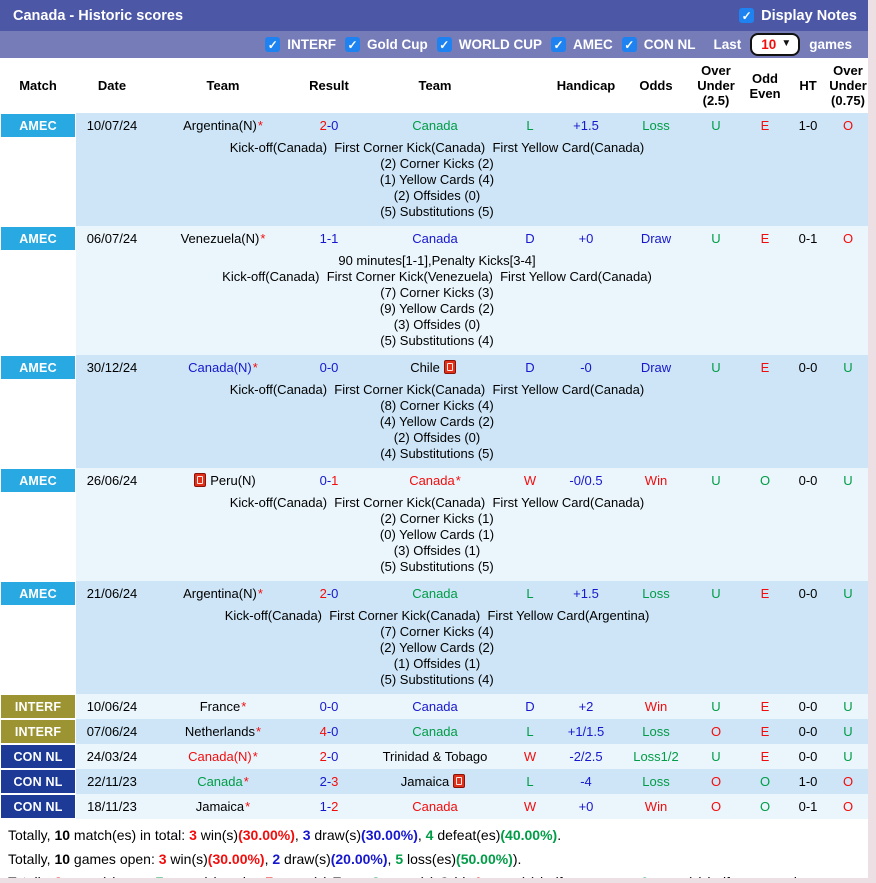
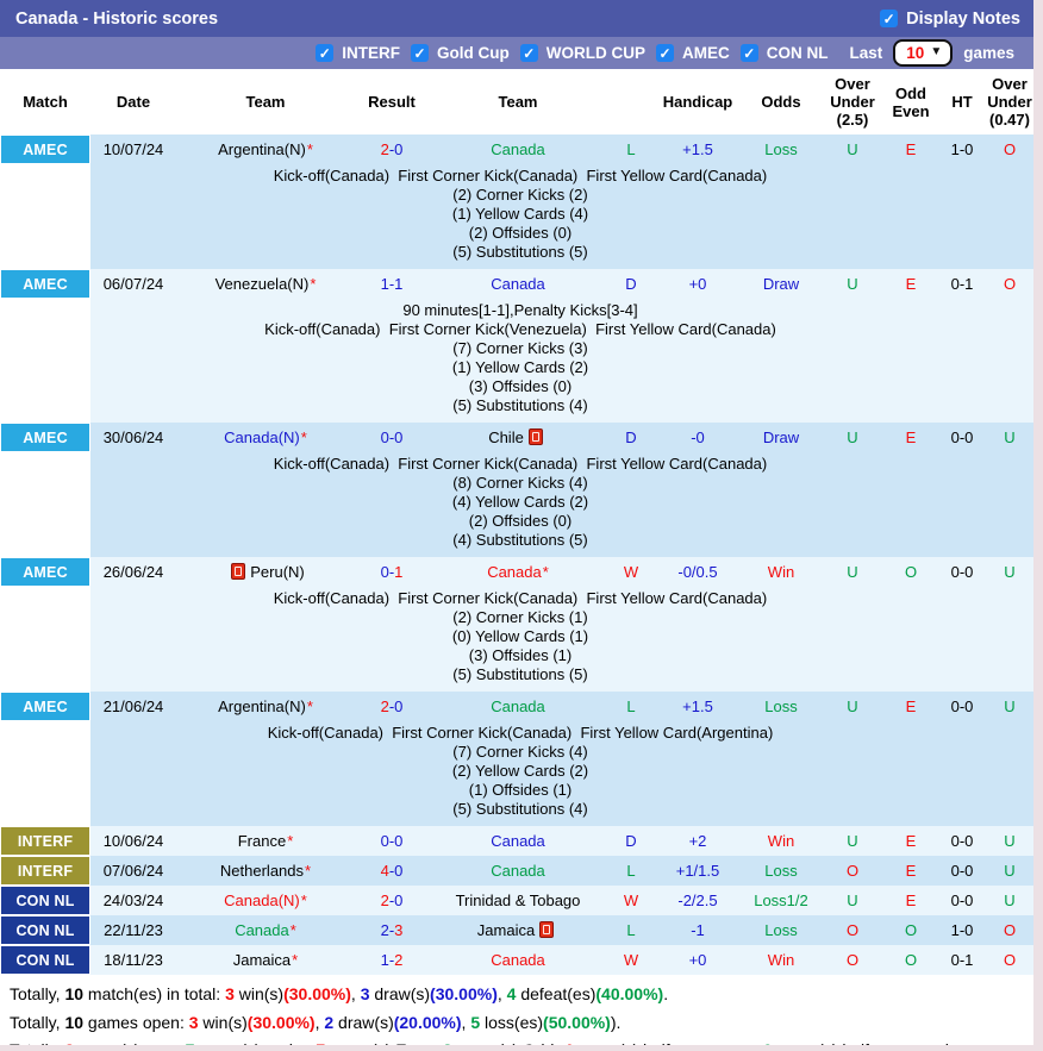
  Canada - Historic scores
  ✓
  Display Notes
  ✓
  INTERF
  ✓
  Gold Cup
  ✓
  WORLD CUP
  ✓
  AMEC
  ✓
  CON NL
  Last
  10
  ▼
  games
- Match	Date	Team	Result	Team		Handicap	Odds	Over Under (2.5)	Odd Even	HT	Over Under (0.75)
+ Match	Date	Team	Result	Team		Handicap	Odds	Over Under (2.5)	Odd Even	HT	Over Under (0.47)
  AMEC	10/07/24	Argentina(N)*	2-0	Canada	L	+1.5	Loss	U	E	1-0	O
  	Kick-off(Canada) First Corner Kick(Canada) First Yellow Card(Canada)(2) Corner Kicks (2)(1) Yellow Cards (4)(2) Offsides (0)(5) Substitutions (5)
  AMEC	06/07/24	Venezuela(N)*	1-1	Canada	D	+0	Draw	U	E	0-1	O
- 	90 minutes[1-1],Penalty Kicks[3-4]Kick-off(Canada) First Corner Kick(Venezuela) First Yellow Card(Canada)(7) Corner Kicks (3)(9) Yellow Cards (2)(3) Offsides (0)(5) Substitutions (4)
+ 	90 minutes[1-1],Penalty Kicks[3-4]Kick-off(Canada) First Corner Kick(Venezuela) First Yellow Card(Canada)(7) Corner Kicks (3)(1) Yellow Cards (2)(3) Offsides (0)(5) Substitutions (4)
- AMEC	30/12/24	Canada(N)*	0-0	Chile	D	-0	Draw	U	E	0-0	U
+ AMEC	30/06/24	Canada(N)*	0-0	Chile	D	-0	Draw	U	E	0-0	U
  	Kick-off(Canada) First Corner Kick(Canada) First Yellow Card(Canada)(8) Corner Kicks (4)(4) Yellow Cards (2)(2) Offsides (0)(4) Substitutions (5)
  AMEC	26/06/24	Peru(N)	0-1	Canada*	W	-0/0.5	Win	U	O	0-0	U
  	Kick-off(Canada) First Corner Kick(Canada) First Yellow Card(Canada)(2) Corner Kicks (1)(0) Yellow Cards (1)(3) Offsides (1)(5) Substitutions (5)
  AMEC	21/06/24	Argentina(N)*	2-0	Canada	L	+1.5	Loss	U	E	0-0	U
  	Kick-off(Canada) First Corner Kick(Canada) First Yellow Card(Argentina)(7) Corner Kicks (4)(2) Yellow Cards (2)(1) Offsides (1)(5) Substitutions (4)
  INTERF	10/06/24	France*	0-0	Canada	D	+2	Win	U	E	0-0	U
  INTERF	07/06/24	Netherlands*	4-0	Canada	L	+1/1.5	Loss	O	E	0-0	U
  CON NL	24/03/24	Canada(N)*	2-0	Trinidad & Tobago	W	-2/2.5	Loss1/2	U	E	0-0	U
- CON NL	22/11/23	Canada*	2-3	Jamaica	L	-4	Loss	O	O	1-0	O
+ CON NL	22/11/23	Canada*	2-3	Jamaica	L	-1	Loss	O	O	1-0	O
  CON NL	18/11/23	Jamaica*	1-2	Canada	W	+0	Win	O	O	0-1	O
  Totally, 10 match(es) in total: 3 win(s)(30.00%), 3 draw(s)(30.00%), 4 defeat(es)(40.00%).
  Totally, 10 games open: 3 win(s)(30.00%), 2 draw(s)(20.00%), 5 loss(es)(50.00%)).
